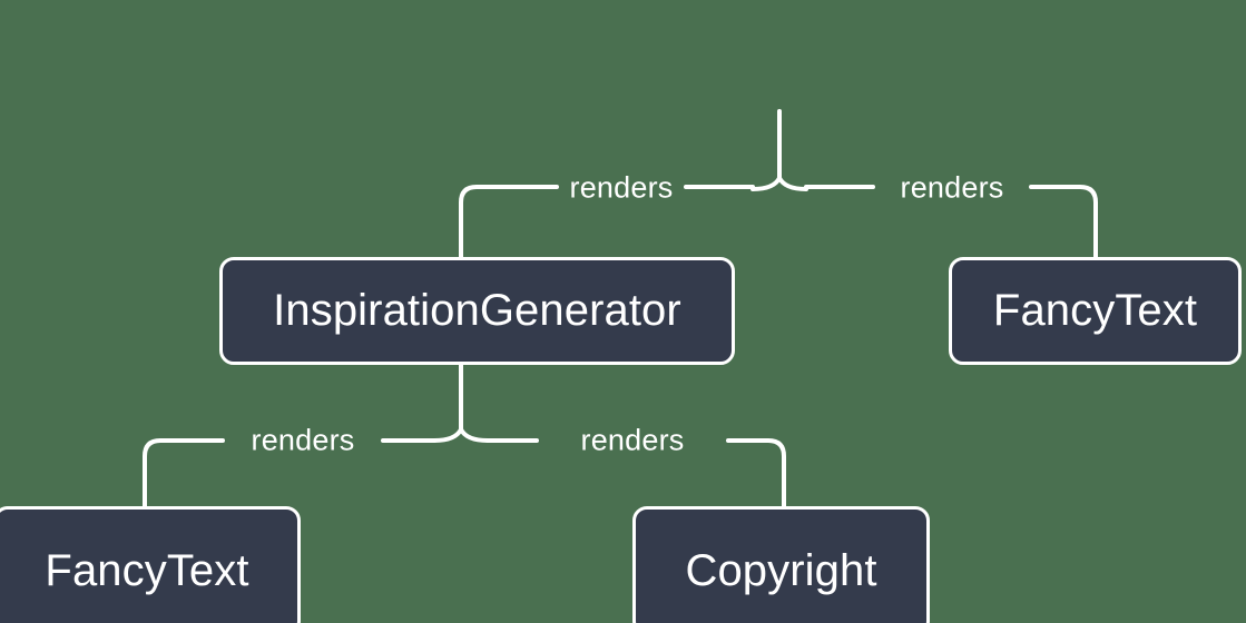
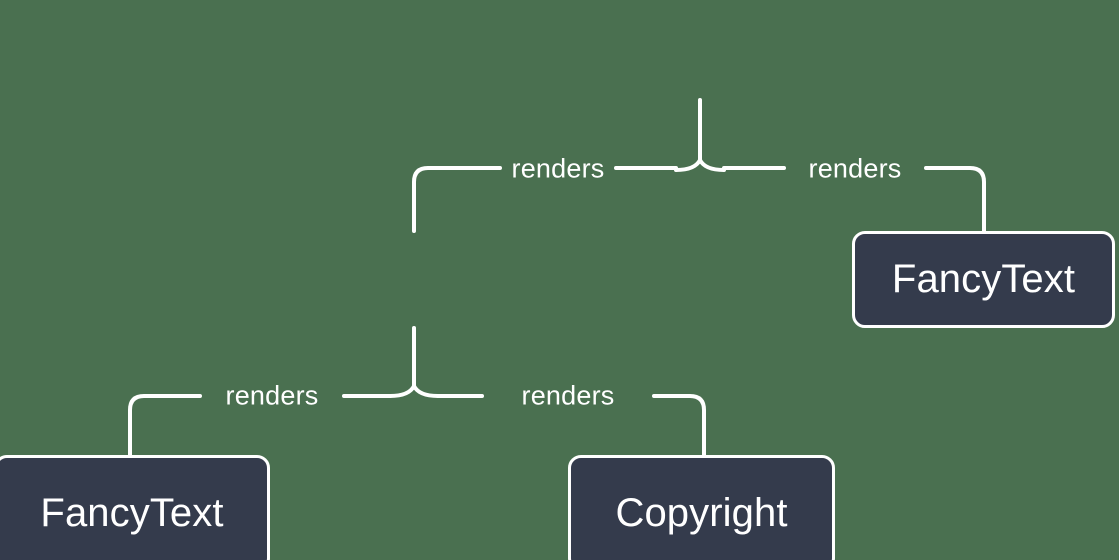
- InspirationGenerator
  FancyText
  FancyText
  Copyright
  renders
  renders
  renders
  renders
